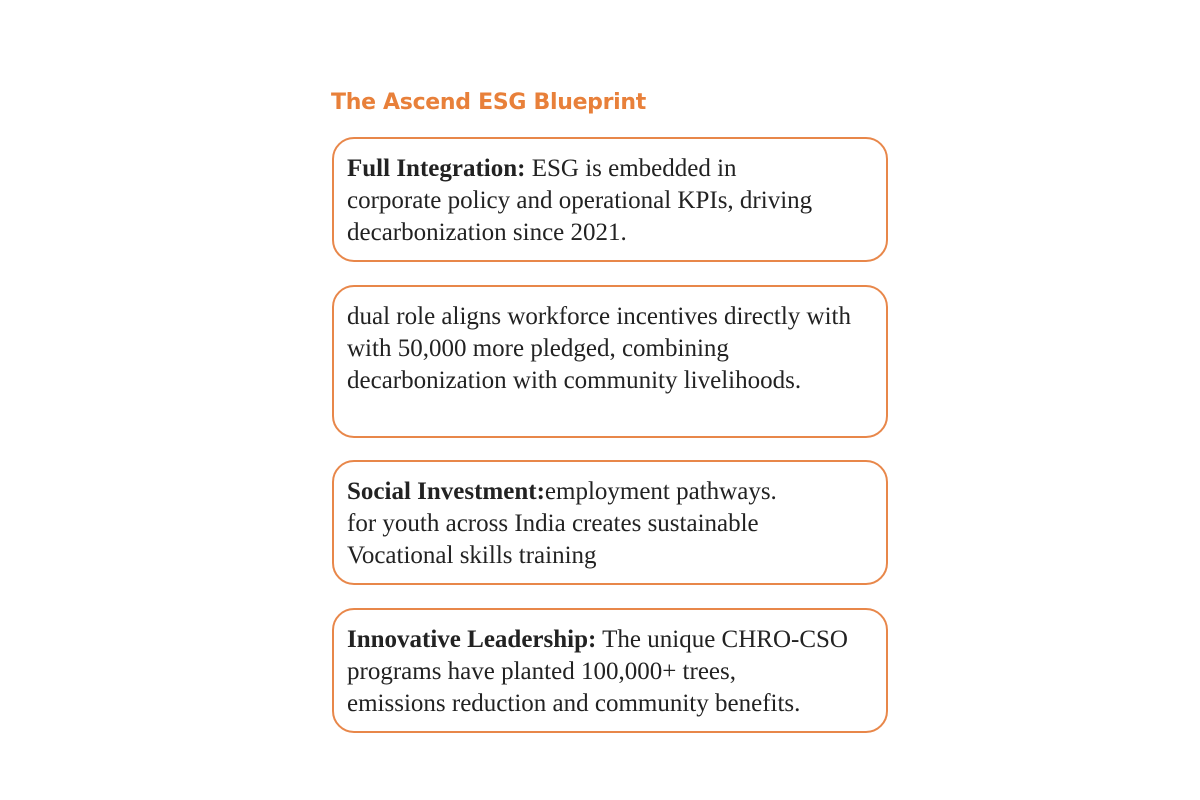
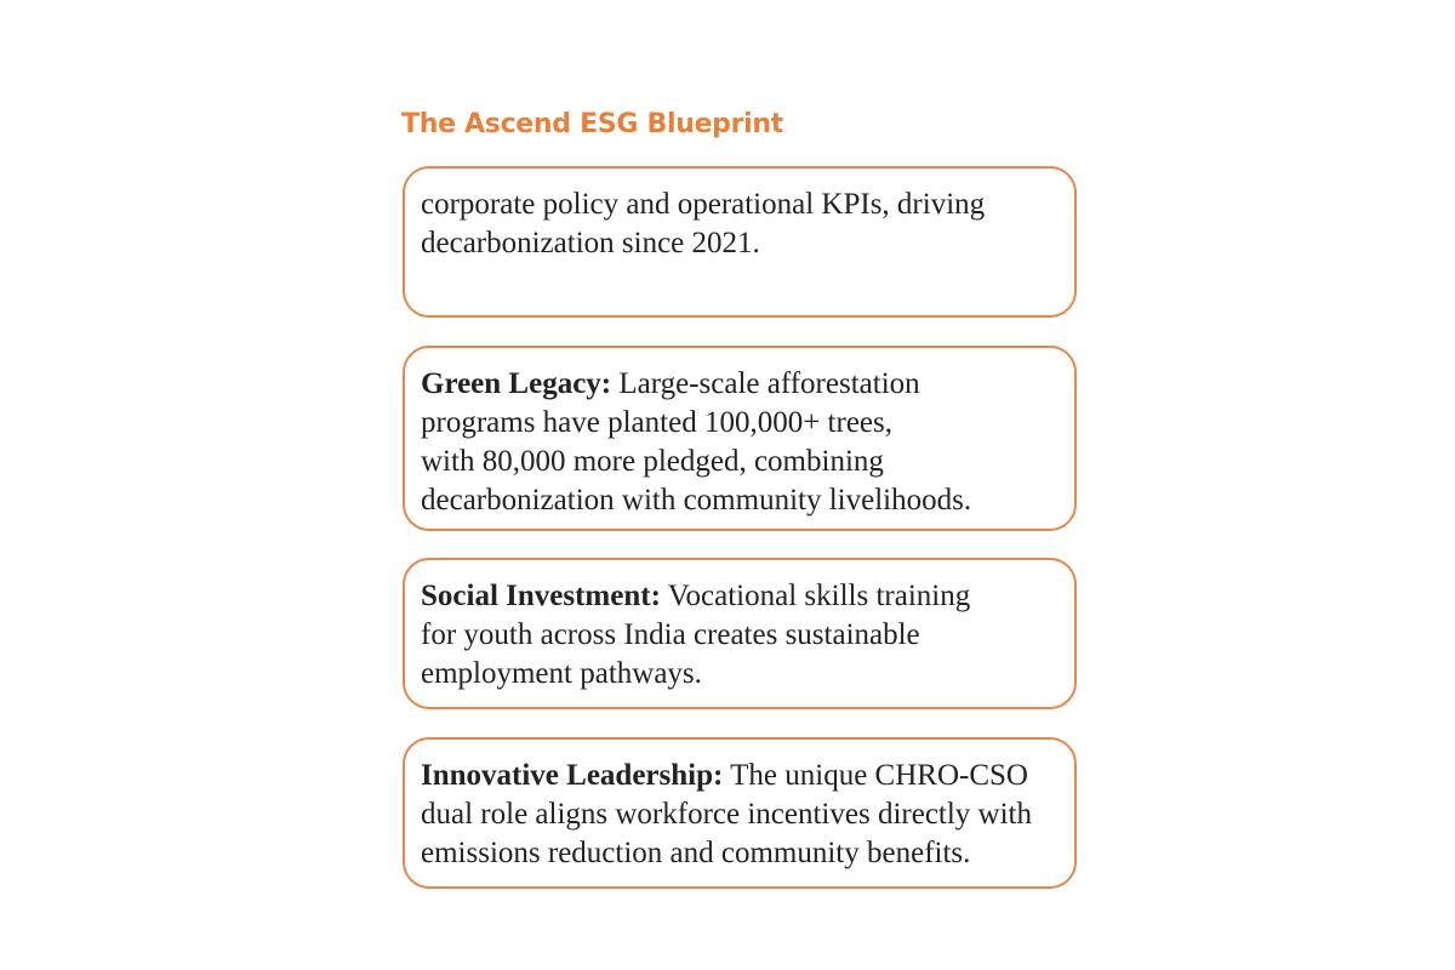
  The Ascend ESG Blueprint
- Full Integration: ESG is embedded in
  corporate policy and operational KPIs, driving
  decarbonization since 2021.
+ Green Legacy: Large-scale afforestation
- dual role aligns workforce incentives directly with
+ programs have planted 100,000+ trees,
- with 50,000 more pledged, combining
+ with 80,000 more pledged, combining
  decarbonization with community livelihoods.
- Social Investment:employment pathways.
+ Social Investment: Vocational skills training
  for youth across India creates sustainable
- Vocational skills training
+ employment pathways.
  Innovative Leadership: The unique CHRO-CSO
- programs have planted 100,000+ trees,
+ dual role aligns workforce incentives directly with
  emissions reduction and community benefits.
